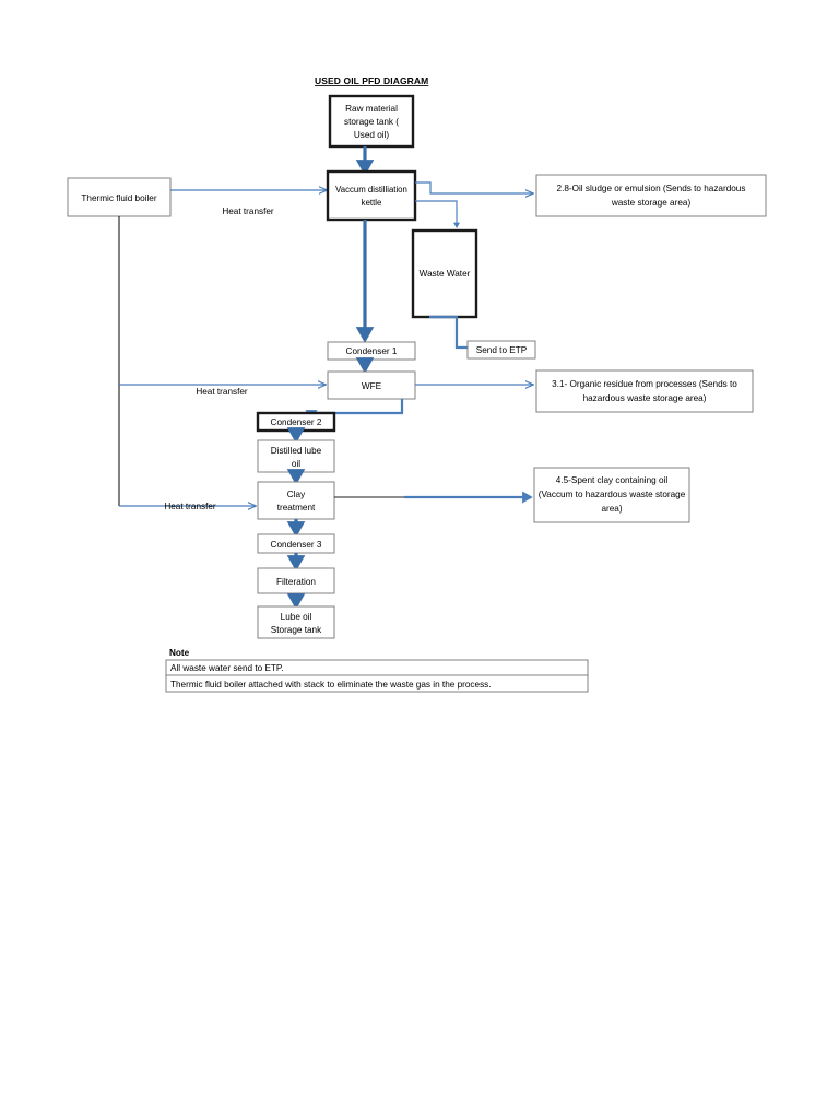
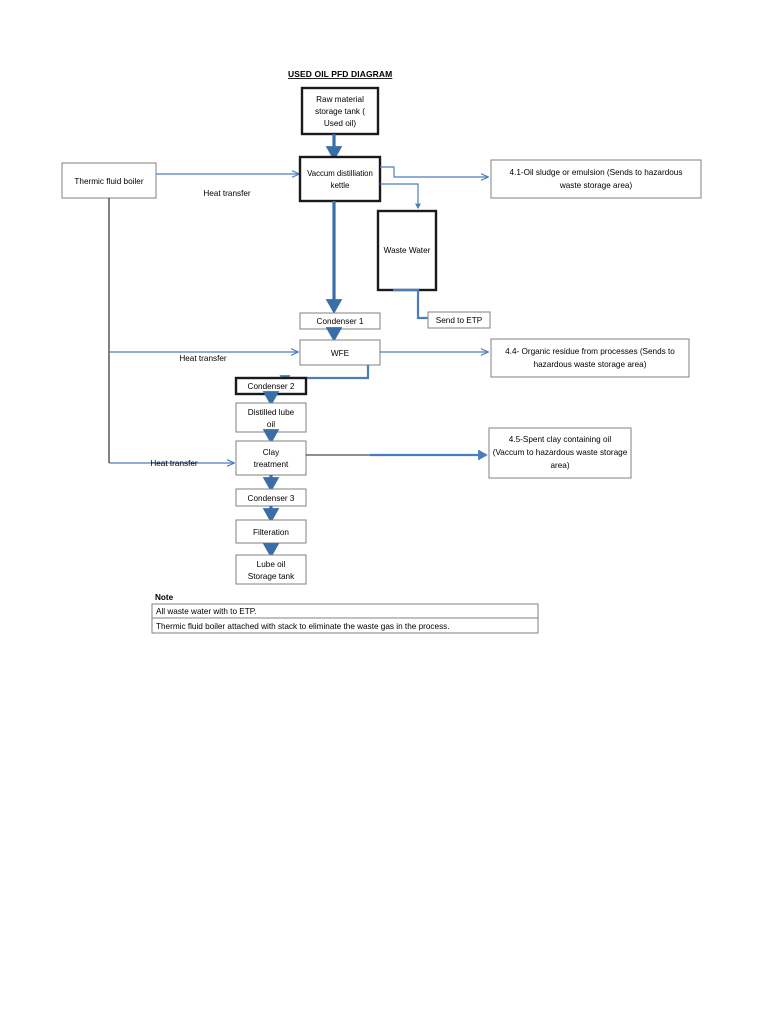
  USED OIL PFD DIAGRAM
  Raw material
  storage tank (
  Used oil)
  Thermic fluid boiler
  Heat transfer
  Vaccum distilliation
  kettle
- 2.8-Oil sludge or emulsion (Sends to hazardous
+ 4.1-Oil sludge or emulsion (Sends to hazardous
  waste storage area)
  Waste Water
  Send to ETP
  Condenser 1
  Heat transfer
  WFE
- 3.1- Organic residue from processes (Sends to
+ 4.4- Organic residue from processes (Sends to
  hazardous waste storage area)
  Condenser 2
  Distilled lube
  oil
  Heat transfer
  Clay
  treatment
  4.5-Spent clay containing oil
  (Vaccum to hazardous waste storage
  area)
  Condenser 3
  Filteration
  Lube oil
  Storage tank
  Note
- All waste water send to ETP.
+ All waste water with to ETP.
  Thermic fluid boiler attached with stack to eliminate the waste gas in the process.
